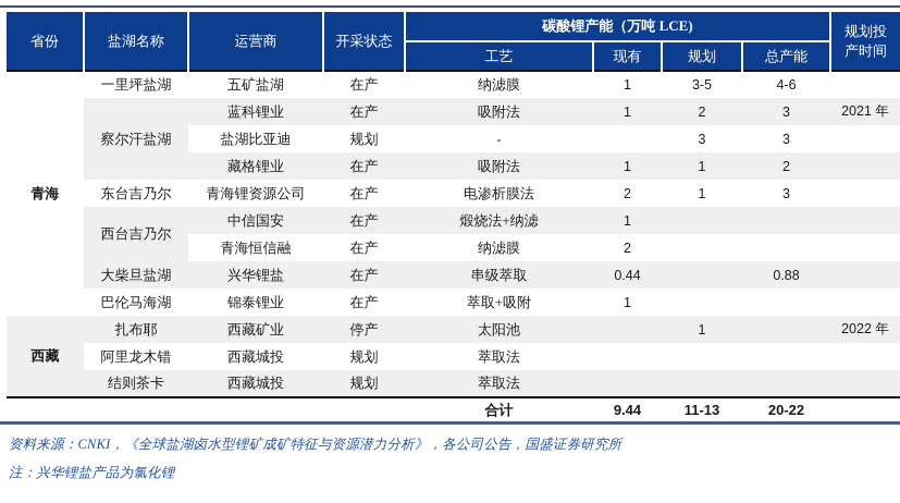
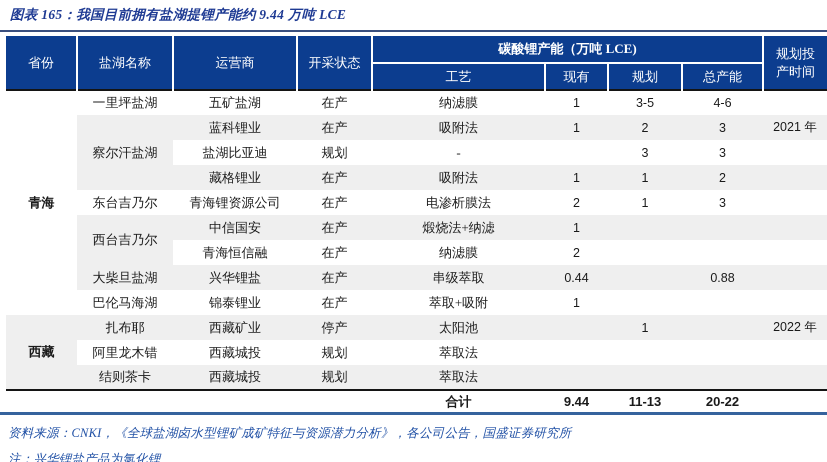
+ 图表 165：我国目前拥有盐湖提锂产能约 9.44 万吨 LCE
  省份	盐湖名称	运营商	开采状态	碳酸锂产能（万吨 LCE)	规划投产时间
  工艺	现有	规划	总产能
  青海	一里坪盐湖	五矿盐湖	在产	纳滤膜	1	3-5	4-6
  察尔汗盐湖	蓝科锂业	在产	吸附法	1	2	3	2021 年
  盐湖比亚迪	规划	-		3	3
  藏格锂业	在产	吸附法	1	1	2
  东台吉乃尔	青海锂资源公司	在产	电渗析膜法	2	1	3
  西台吉乃尔	中信国安	在产	煅烧法+纳滤	1
  青海恒信融	在产	纳滤膜	2
  大柴旦盐湖	兴华锂盐	在产	串级萃取	0.44		0.88
  巴伦马海湖	锦泰锂业	在产	萃取+吸附	1
  西藏	扎布耶	西藏矿业	停产	太阳池		1		2022 年
  阿里龙木错	西藏城投	规划	萃取法
  结则茶卡	西藏城投	规划	萃取法
  	合计	9.44	11-13	20-22
  资料来源：CNKI，《全球盐湖卤水型锂矿成矿特征与资源潜力分析》，各公司公告，国盛证券研究所
  注：兴华锂盐产品为氯化锂
